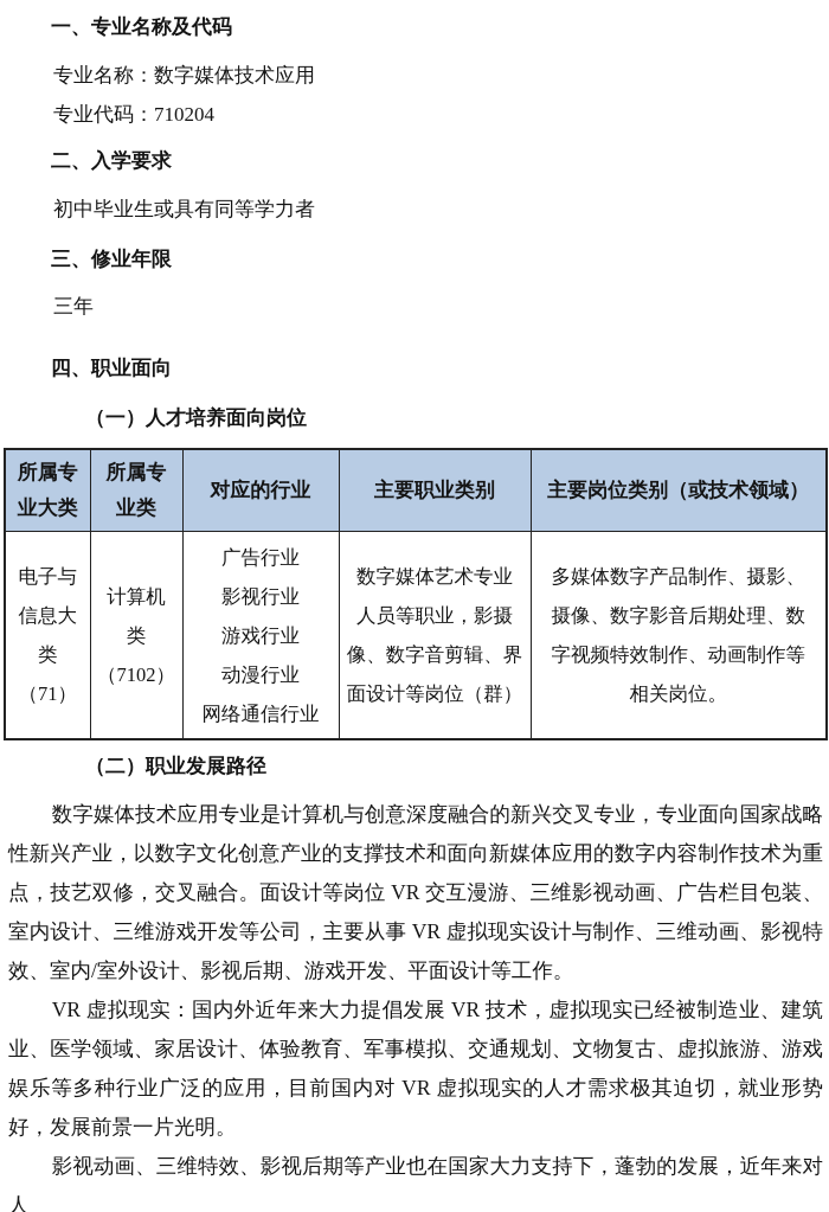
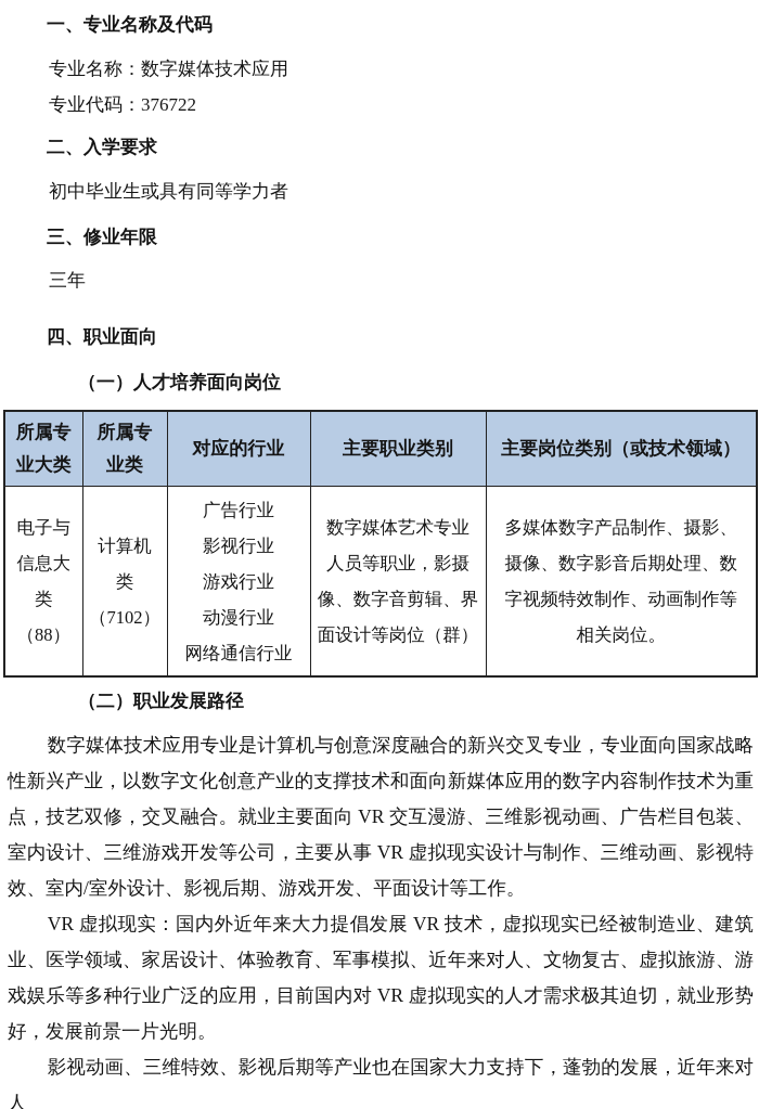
  一、专业名称及代码
  专业名称：数字媒体技术应用
- 专业代码：710204
+ 专业代码：376722
  二、入学要求
  初中毕业生或具有同等学力者
  三、修业年限
  三年
  四、职业面向
  （一）人才培养面向岗位
  所属专 业大类	所属专 业类	对应的行业	主要职业类别	主要岗位类别（或技术领域）
- 电子与 信息大 类 （71）	计算机 类 （7102）	广告行业 影视行业 游戏行业 动漫行业 网络通信行业	数字媒体艺术专业 人员等职业，影摄 像、数字音剪辑、界 面设计等岗位（群）	多媒体数字产品制作、摄影、 摄像、数字影音后期处理、数 字视频特效制作、动画制作等 相关岗位。
+ 电子与 信息大 类 （88）	计算机 类 （7102）	广告行业 影视行业 游戏行业 动漫行业 网络通信行业	数字媒体艺术专业 人员等职业，影摄 像、数字音剪辑、界 面设计等岗位（群）	多媒体数字产品制作、摄影、 摄像、数字影音后期处理、数 字视频特效制作、动画制作等 相关岗位。
  （二）职业发展路径
- 数字媒体技术应用专业是计算机与创意深度融合的新兴交叉专业，专业面向国家战略性新兴产业，以数字文化创意产业的支撑技术和面向新媒体应用的数字内容制作技术为重点，技艺双修，交叉融合。面设计等岗位 VR 交互漫游、三维影视动画、广告栏目包装、室内设计、三维游戏开发等公司，主要从事 VR 虚拟现实设计与制作、三维动画、影视特效、室内/室外设计、影视后期、游戏开发、平面设计等工作。
+ 数字媒体技术应用专业是计算机与创意深度融合的新兴交叉专业，专业面向国家战略性新兴产业，以数字文化创意产业的支撑技术和面向新媒体应用的数字内容制作技术为重点，技艺双修，交叉融合。就业主要面向 VR 交互漫游、三维影视动画、广告栏目包装、室内设计、三维游戏开发等公司，主要从事 VR 虚拟现实设计与制作、三维动画、影视特效、室内/室外设计、影视后期、游戏开发、平面设计等工作。
- VR 虚拟现实：国内外近年来大力提倡发展 VR 技术，虚拟现实已经被制造业、建筑业、医学领域、家居设计、体验教育、军事模拟、交通规划、文物复古、虚拟旅游、游戏娱乐等多种行业广泛的应用，目前国内对 VR 虚拟现实的人才需求极其迫切，就业形势好，发展前景一片光明。
+ VR 虚拟现实：国内外近年来大力提倡发展 VR 技术，虚拟现实已经被制造业、建筑业、医学领域、家居设计、体验教育、军事模拟、近年来对人、文物复古、虚拟旅游、游戏娱乐等多种行业广泛的应用，目前国内对 VR 虚拟现实的人才需求极其迫切，就业形势好，发展前景一片光明。
  影视动画、三维特效、影视后期等产业也在国家大力支持下，蓬勃的发展，近年来对人
